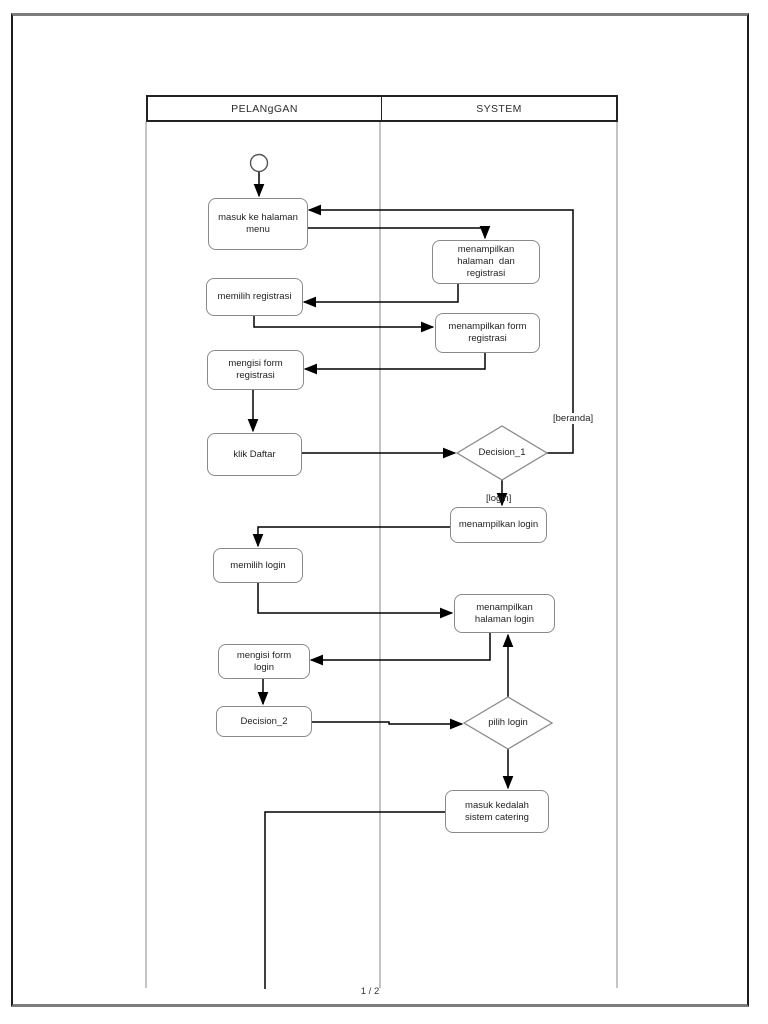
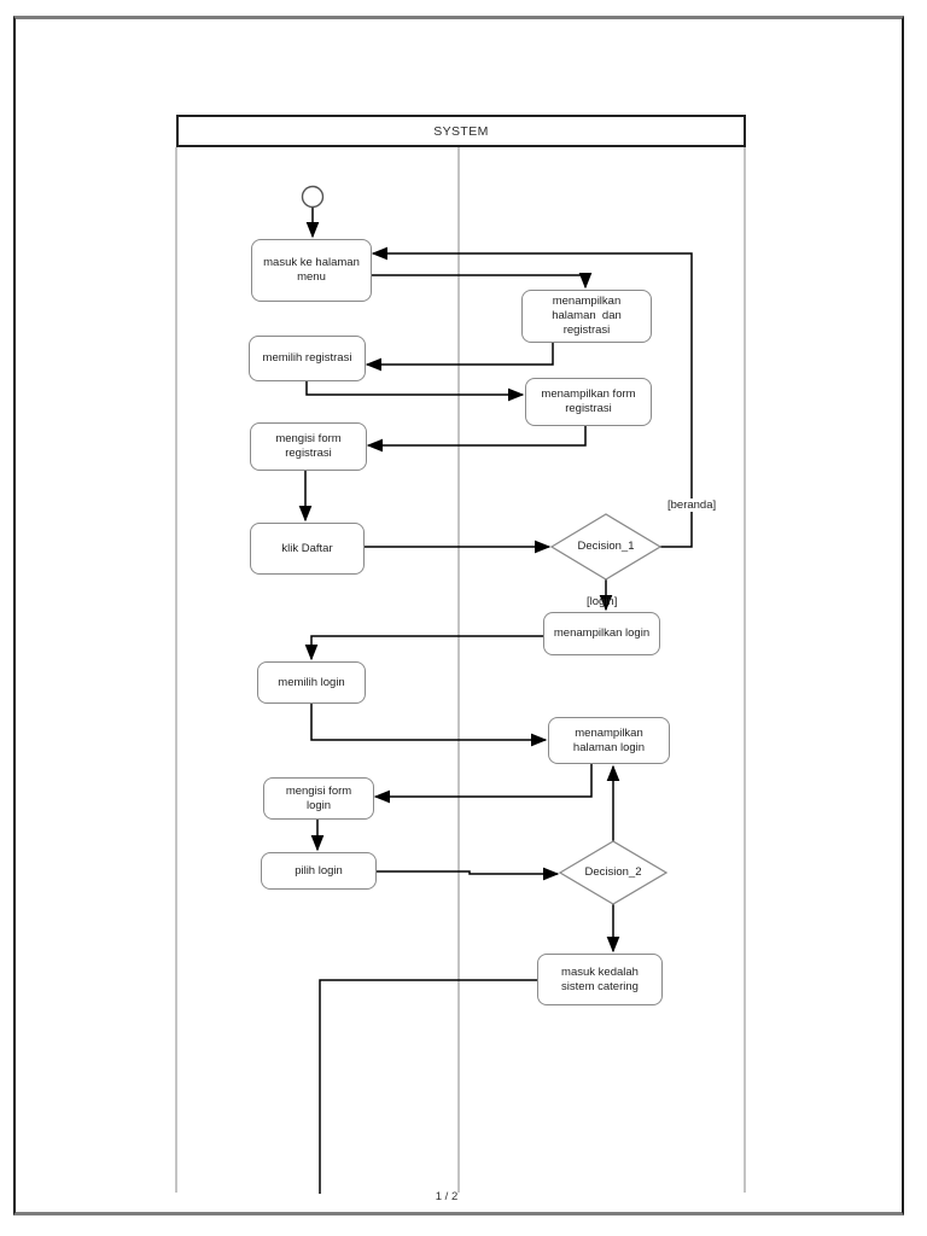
- PELANgGAN
  SYSTEM
  masuk ke halaman
  menu
  menampilkan
  halaman dan
  registrasi
  memilih registrasi
  menampilkan form
  registrasi
  mengisi form
  registrasi
  klik Daftar
  menampilkan login
  memilih login
  menampilkan
  halaman login
  mengisi form
  login
- Decision_2
+ pilih login
  masuk kedalah
  sistem catering
  Decision_1
- pilih login
+ Decision_2
  [beranda]
  [login]
  1 / 2
